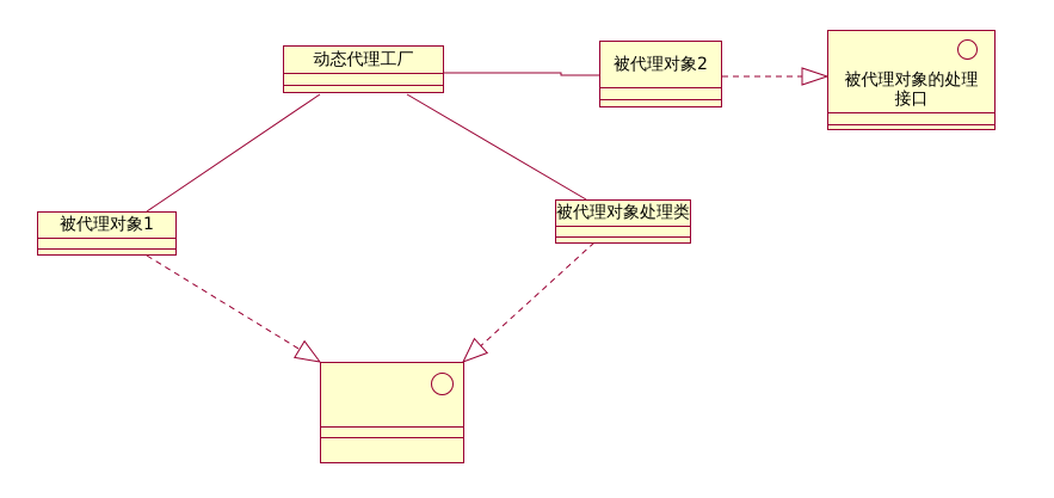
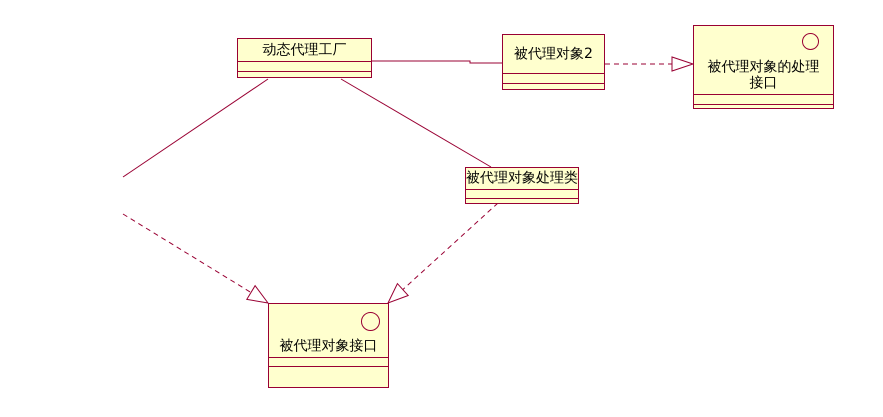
  动态代理工厂
  被代理对象2
  被代理对象的处理接口
- 被代理对象1
  被代理对象处理类
+ 被代理对象接口
